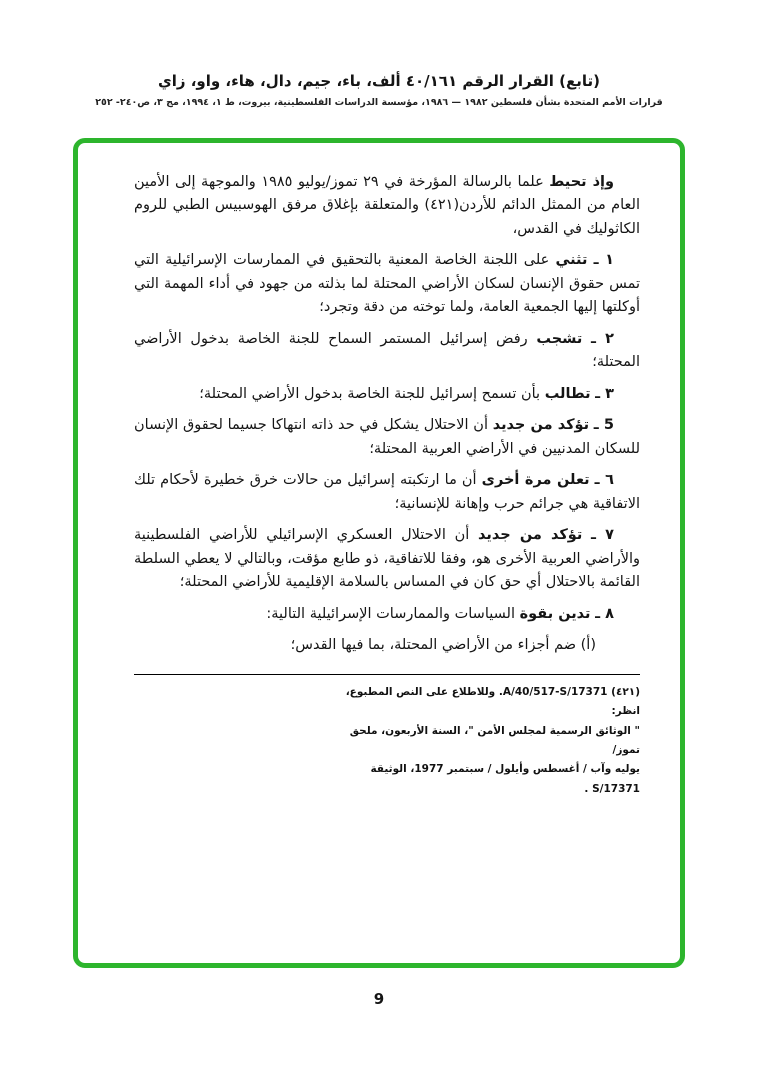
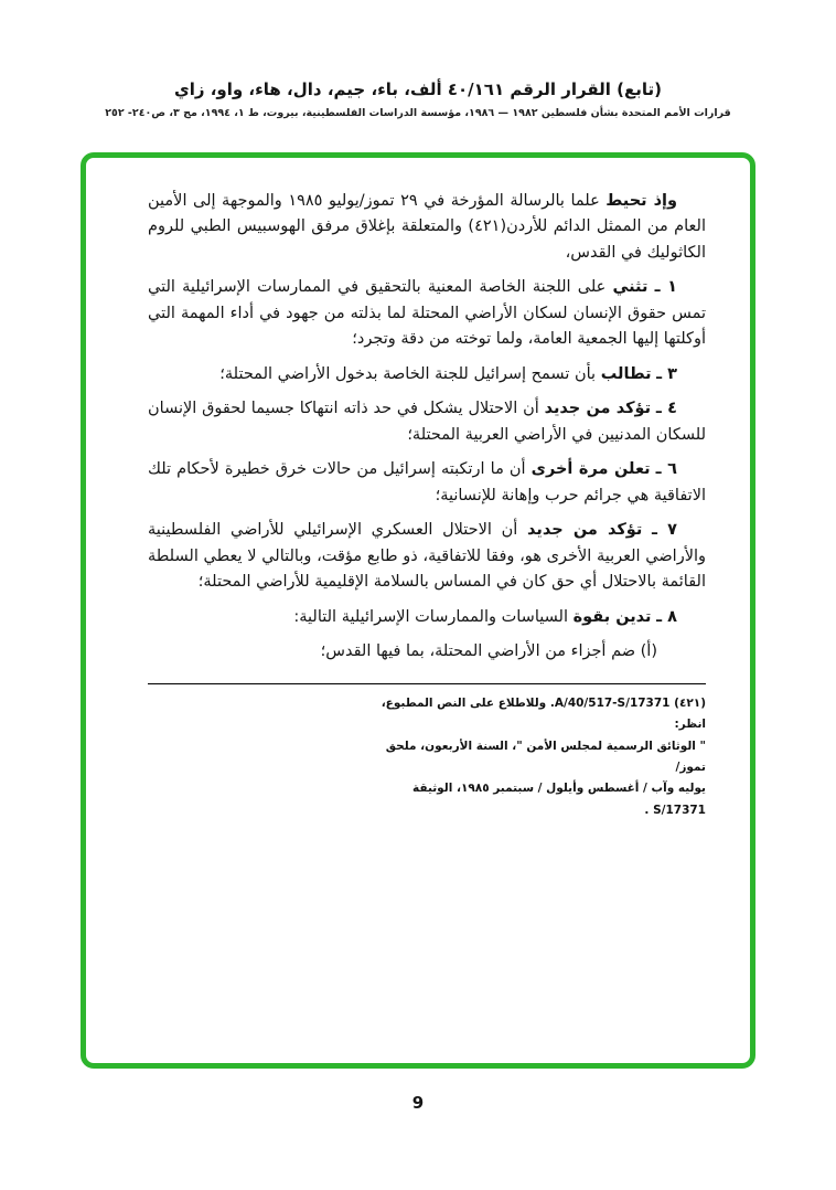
  (تابع) القرار الرقم ٤٠/١٦١ ألف، باء، جيم، دال، هاء، واو، زاي
  قرارات الأمم المتحدة بشأن فلسطين ١٩٨٢ — ١٩٨٦، مؤسسة الدراسات الفلسطينية، بيروت، ط ١، ١٩٩٤، مج ٣، ص٢٤٠- ٢٥٢
  وإذ تحيط علما بالرسالة المؤرخة في ٢٩ تموز/يوليو ١٩٨٥ والموجهة إلى الأمين العام من الممثل الدائم للأردن(٤٢١) والمتعلقة بإغلاق مرفق الهوسبيس الطبي للروم الكاثوليك في القدس،
  ١ ـ تثني على اللجنة الخاصة المعنية بالتحقيق في الممارسات الإسرائيلية التي تمس حقوق الإنسان لسكان الأراضي المحتلة لما بذلته من جهود في أداء المهمة التي أوكلتها إليها الجمعية العامة، ولما توخته من دقة وتجرد؛
- ٢ ـ تشجب رفض إسرائيل المستمر السماح للجنة الخاصة بدخول الأراضي المحتلة؛
  ٣ ـ تطالب بأن تسمح إسرائيل للجنة الخاصة بدخول الأراضي المحتلة؛
- 5 ـ تؤكد من جديد أن الاحتلال يشكل في حد ذاته انتهاكا جسيما لحقوق الإنسان للسكان المدنيين في الأراضي العربية المحتلة؛
+ ٤ ـ تؤكد من جديد أن الاحتلال يشكل في حد ذاته انتهاكا جسيما لحقوق الإنسان للسكان المدنيين في الأراضي العربية المحتلة؛
  ٦ ـ تعلن مرة أخرى أن ما ارتكبته إسرائيل من حالات خرق خطيرة لأحكام تلك الاتفاقية هي جرائم حرب وإهانة للإنسانية؛
  ٧ ـ تؤكد من جديد أن الاحتلال العسكري الإسرائيلي للأراضي الفلسطينية والأراضي العربية الأخرى هو، وفقا للاتفاقية، ذو طابع مؤقت، وبالتالي لا يعطي السلطة القائمة بالاحتلال أي حق كان في المساس بالسلامة الإقليمية للأراضي المحتلة؛
  ٨ ـ تدين بقوة السياسات والممارسات الإسرائيلية التالية:
  (أ) ضم أجزاء من الأراضي المحتلة، بما فيها القدس؛
  (٤٢١) A/40/517-S/17371. وللاطلاع على النص المطبوع، انظر:
  " الوثائق الرسمية لمجلس الأمن "، السنة الأربعون، ملحق تموز/
- يوليه وآب / أغسطس وأيلول / سبتمبر 1977، الوثيقة
+ يوليه وآب / أغسطس وأيلول / سبتمبر ١٩٨٥، الوثيقة
  S/17371 .
  9
